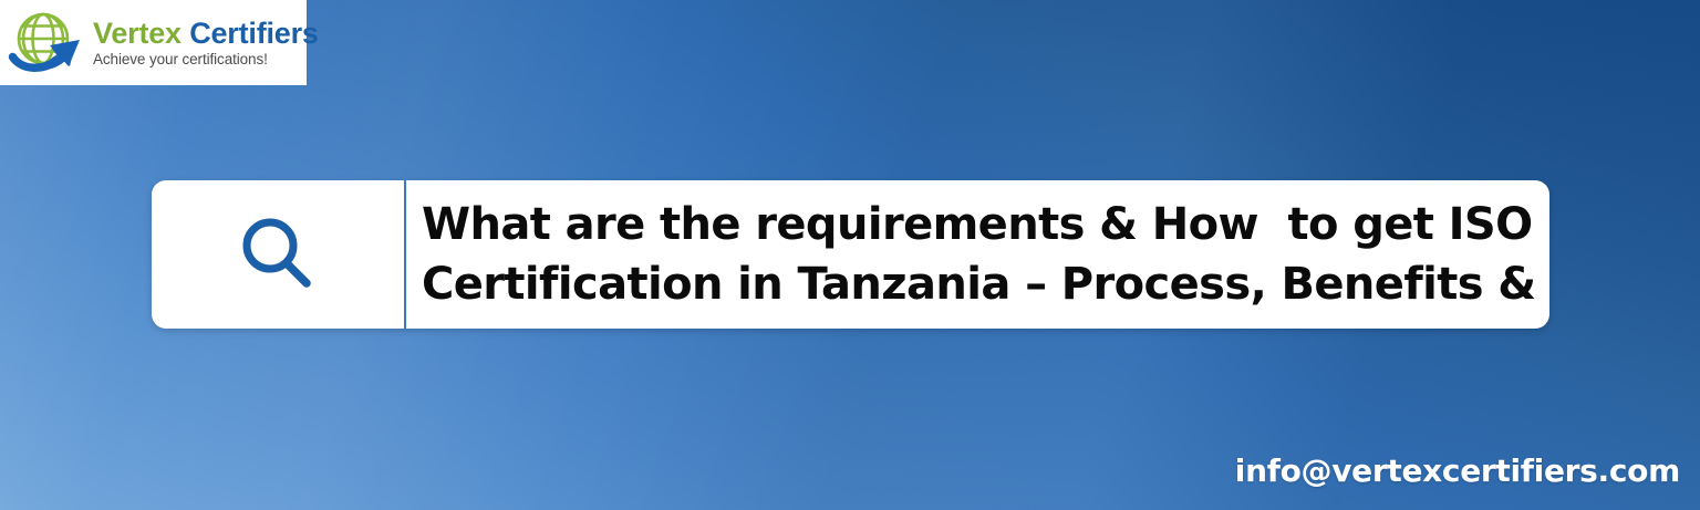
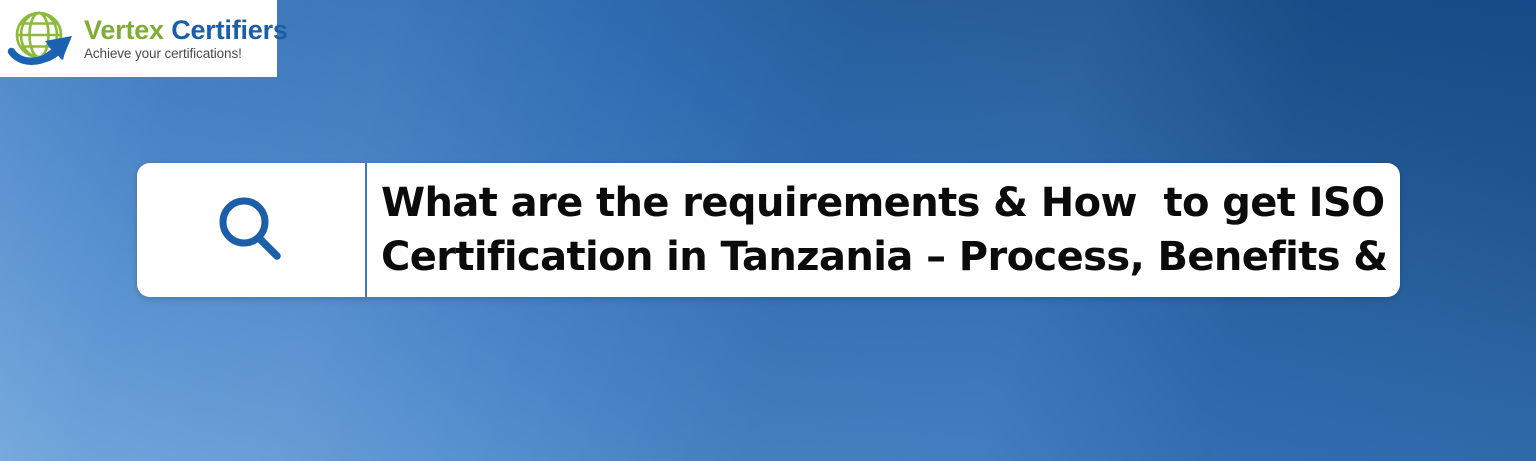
  Vertex Certifiers
  Achieve your certifications!
  What are the requirements & How to get ISO
  Certification in Tanzania – Process, Benefits &
- info@vertexcertifiers.com
